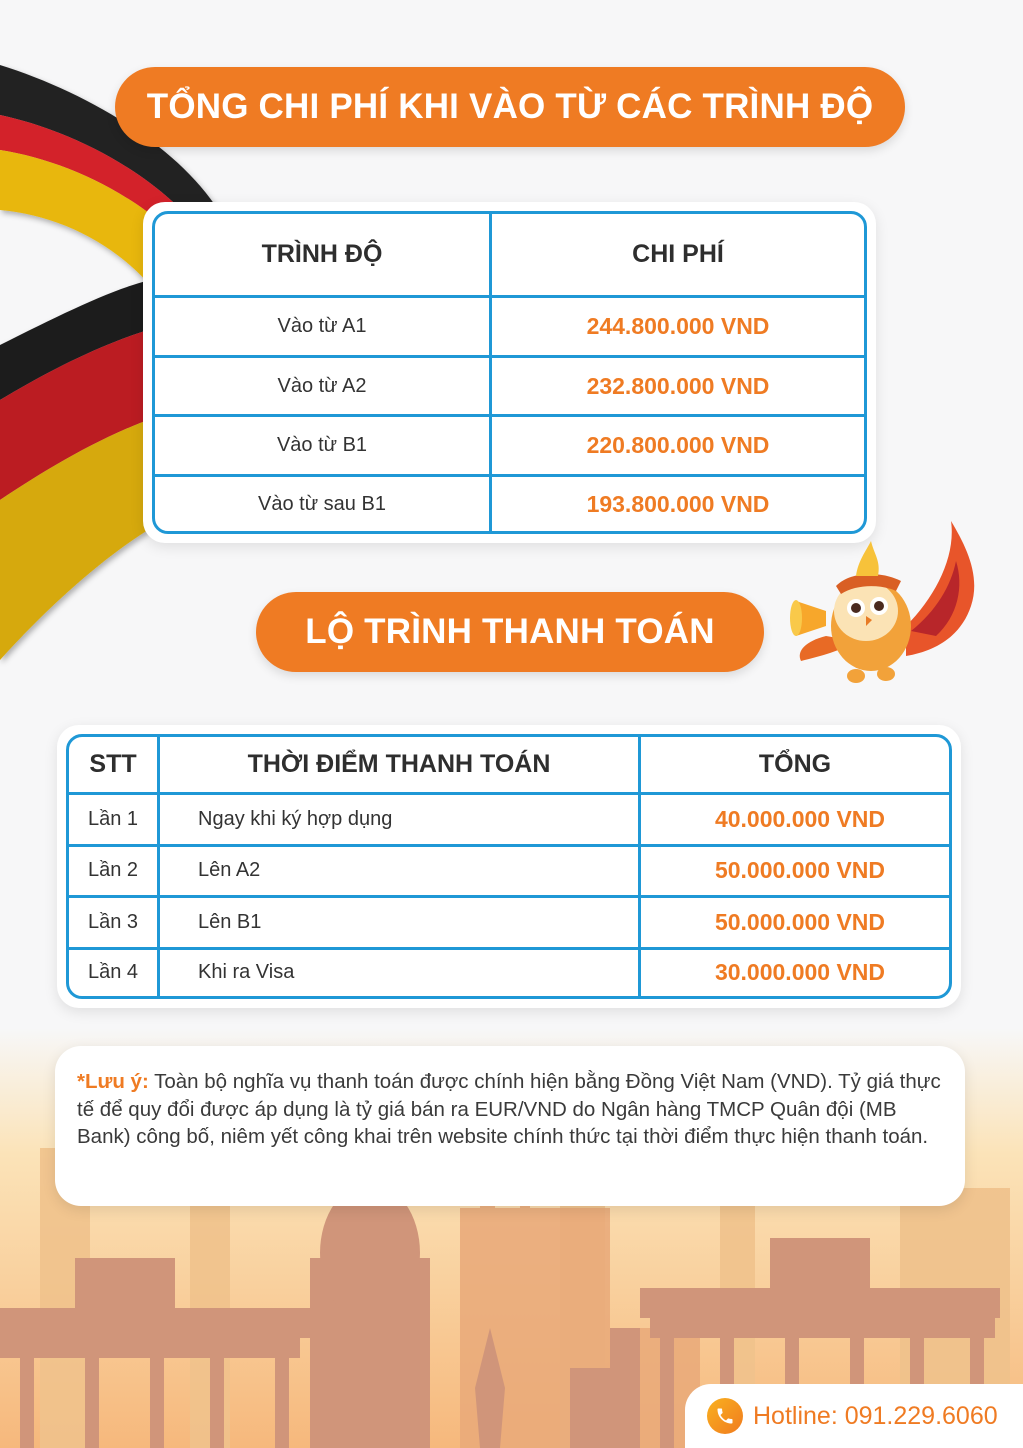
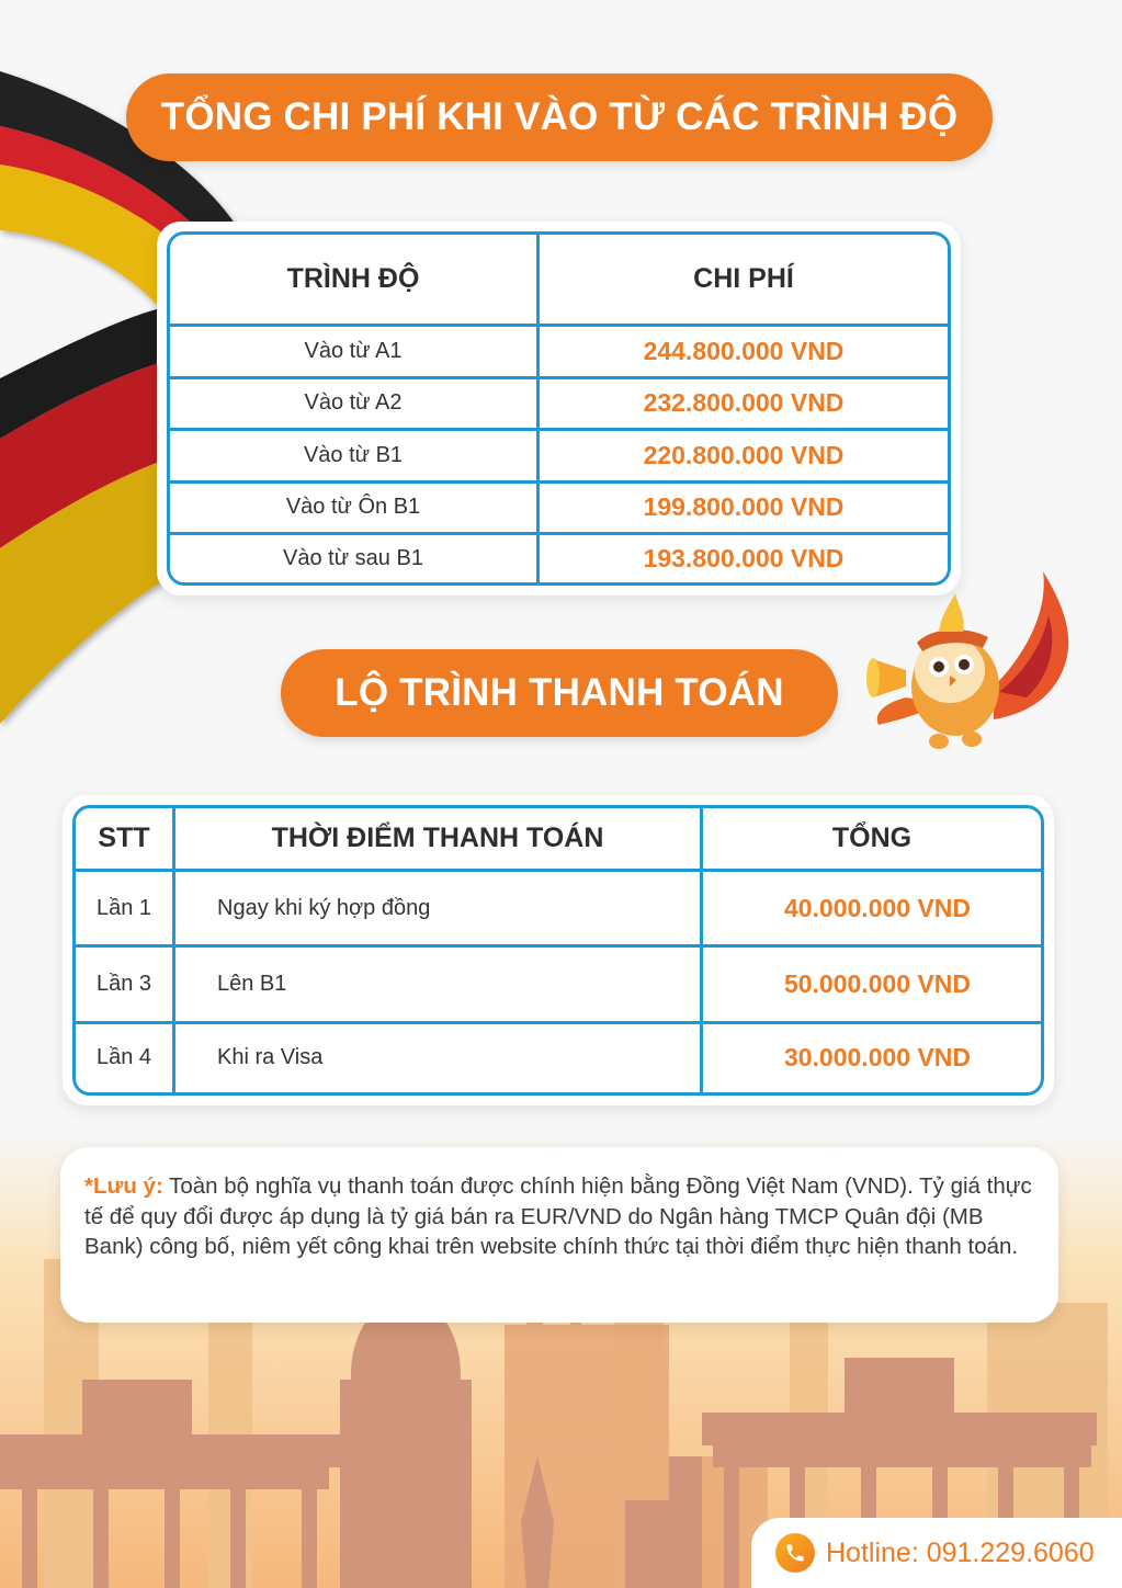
  TỔNG CHI PHÍ KHI VÀO TỪ CÁC TRÌNH ĐỘ
  TRÌNH ĐỘ	CHI PHÍ
  Vào từ A1	244.800.000 VND
  Vào từ A2	232.800.000 VND
  Vào từ B1	220.800.000 VND
+ Vào từ Ôn B1	199.800.000 VND
  Vào từ sau B1	193.800.000 VND
  LỘ TRÌNH THANH TOÁN
  STT	THỜI ĐIỂM THANH TOÁN	TỔNG
- Lần 1	Ngay khi ký hợp dụng	40.000.000 VND
+ Lần 1	Ngay khi ký hợp đồng	40.000.000 VND
- Lần 2	Lên A2	50.000.000 VND
  Lần 3	Lên B1	50.000.000 VND
  Lần 4	Khi ra Visa	30.000.000 VND
  *Lưu ý: Toàn bộ nghĩa vụ thanh toán được chính hiện bằng Đồng Việt Nam (VND). Tỷ giá thực tế để quy đổi được áp dụng là tỷ giá bán ra EUR/VND do Ngân hàng TMCP Quân đội (MB Bank) công bố, niêm yết công khai trên website chính thức tại thời điểm thực hiện thanh toán.
  Hotline: 091.229.6060
